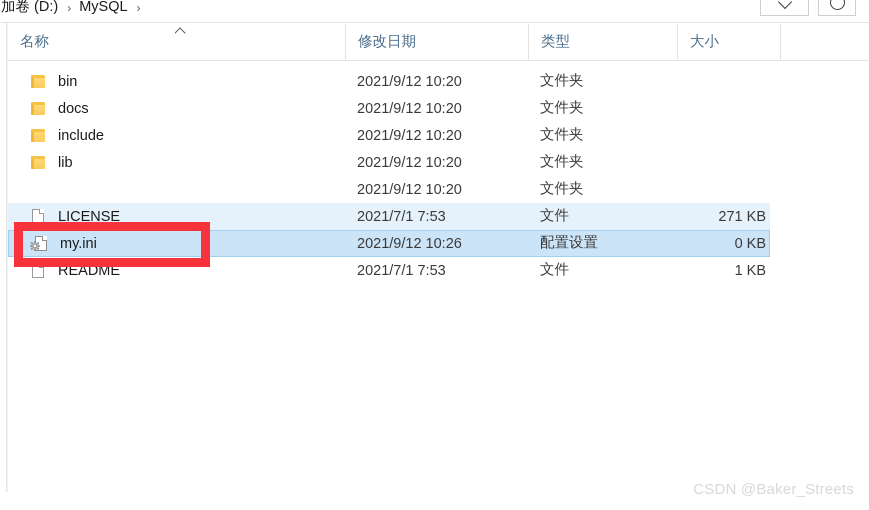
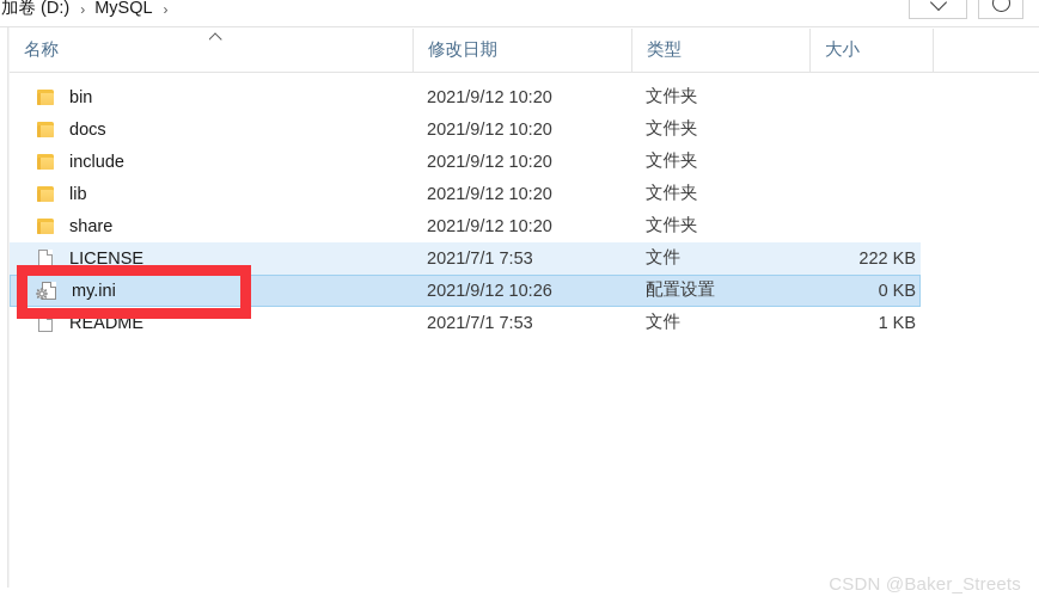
  加卷 (D:)
  ›
  MySQL
  ›
  名称
  修改日期
  类型
  大小
  bin
  2021/9/12 10:20
  文件夹
  docs
  2021/9/12 10:20
  文件夹
  include
  2021/9/12 10:20
  文件夹
  lib
  2021/9/12 10:20
  文件夹
+ share
  2021/9/12 10:20
  文件夹
  LICENSE
  2021/7/1 7:53
  文件
- 271 KB
+ 222 KB
  my.ini
  2021/9/12 10:26
  配置设置
  0 KB
  README
  2021/7/1 7:53
  文件
  1 KB
  CSDN @Baker_Streets
